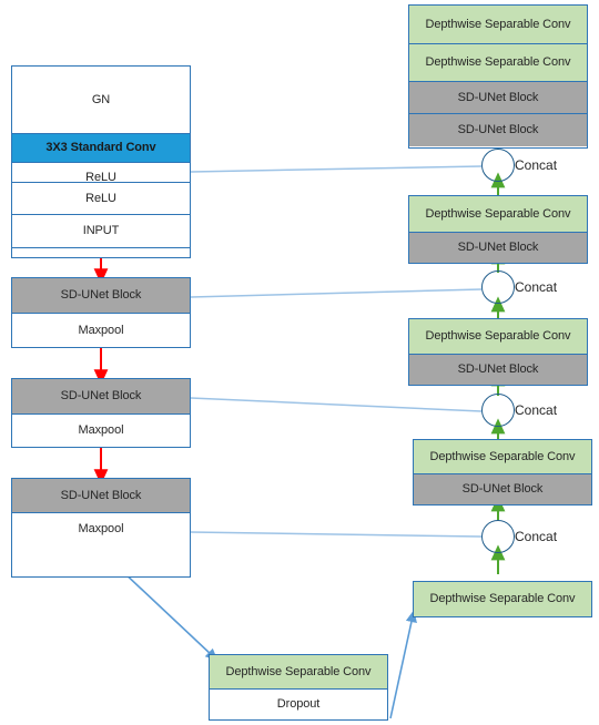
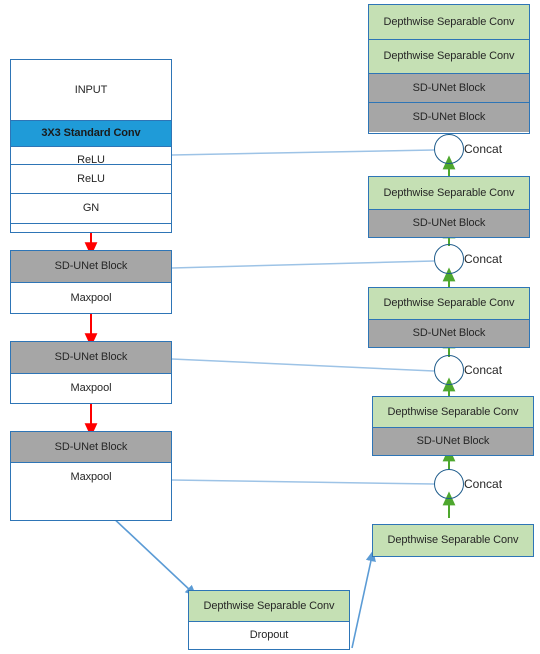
- GN
+ INPUT
  3X3 Standard Conv
  ReLU
  ReLU
- INPUT
+ GN
  SD-UNet Block
  Maxpool
  SD-UNet Block
  Maxpool
  SD-UNet Block
  Maxpool
  Depthwise Separable Conv
  Dropout
  Depthwise Separable Conv
  Depthwise Separable Conv
  SD-UNet Block
  Depthwise Separable Conv
  SD-UNet Block
  Depthwise Separable Conv
  SD-UNet Block
  Depthwise Separable Conv
  Depthwise Separable Conv
  SD-UNet Block
  SD-UNet Block
  Concat
  Concat
  Concat
  Concat
